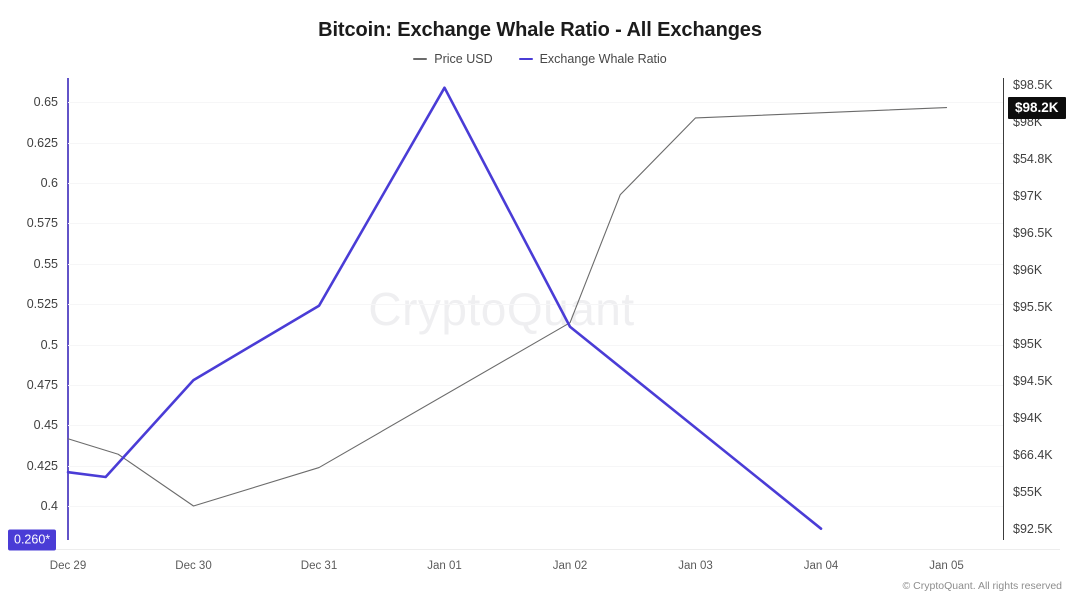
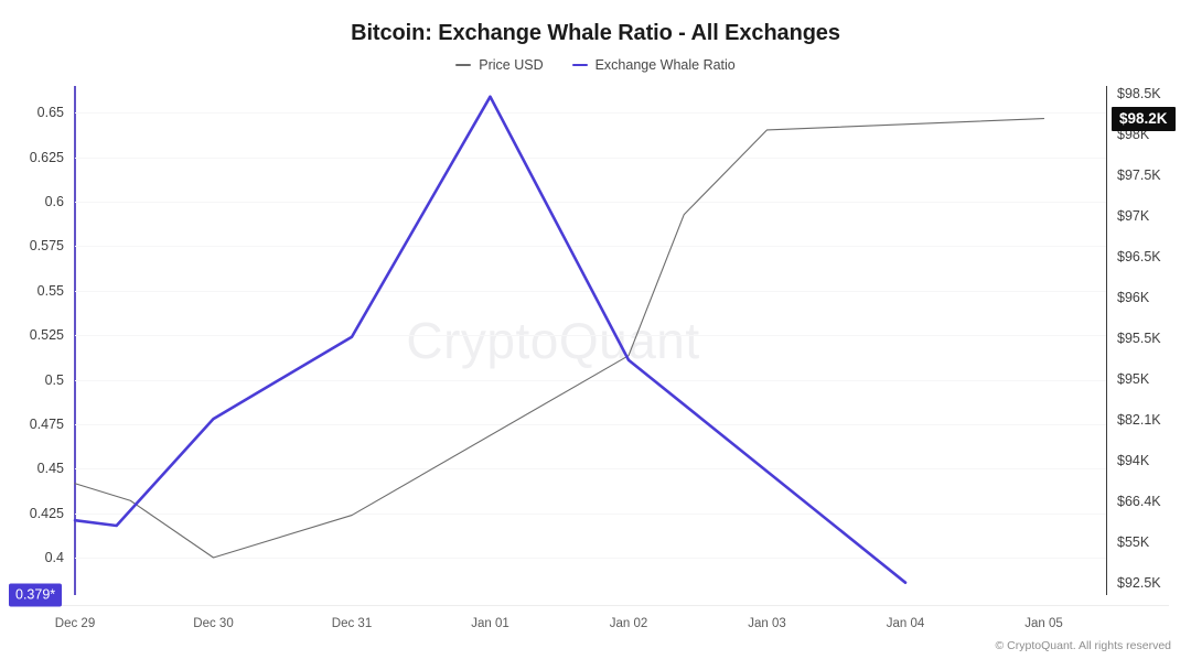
  Bitcoin: Exchange Whale Ratio - All Exchanges
  Price USD
  Exchange Whale Ratio
  CryptoQuant
  0.65
  0.625
  0.6
  0.575
  0.55
  0.525
  0.5
  0.475
  0.45
  0.425
  0.4
  $98.5K
  $98K
- $54.8K
+ $97.5K
  $97K
  $96.5K
  $96K
  $95.5K
  $95K
- $94.5K
+ $82.1K
  $94K
  $66.4K
  $55K
  $92.5K
  Dec 29
  Dec 30
  Dec 31
  Jan 01
  Jan 02
  Jan 03
  Jan 04
  Jan 05
- 0.260*
+ 0.379*
  $98.2K
  © CryptoQuant. All rights reserved
